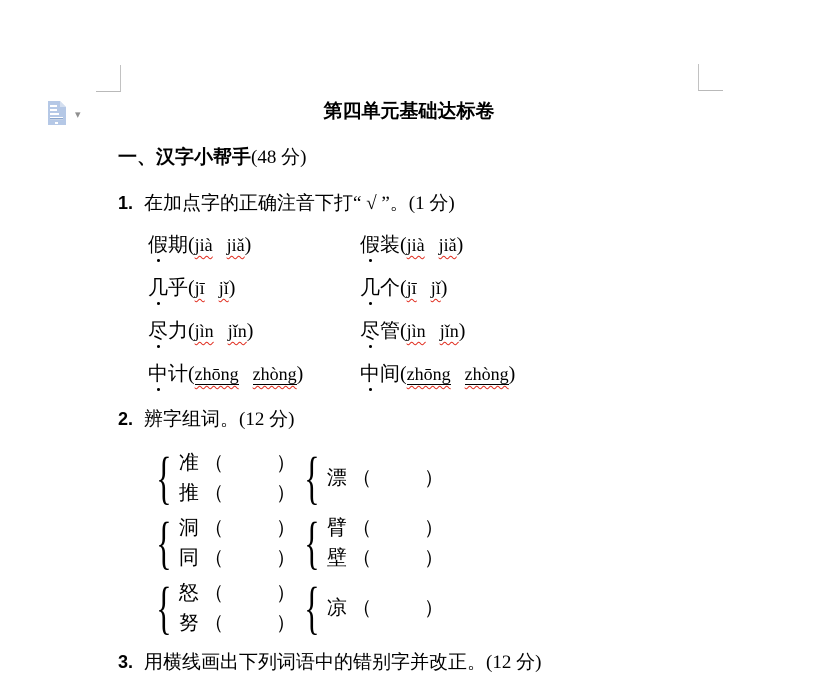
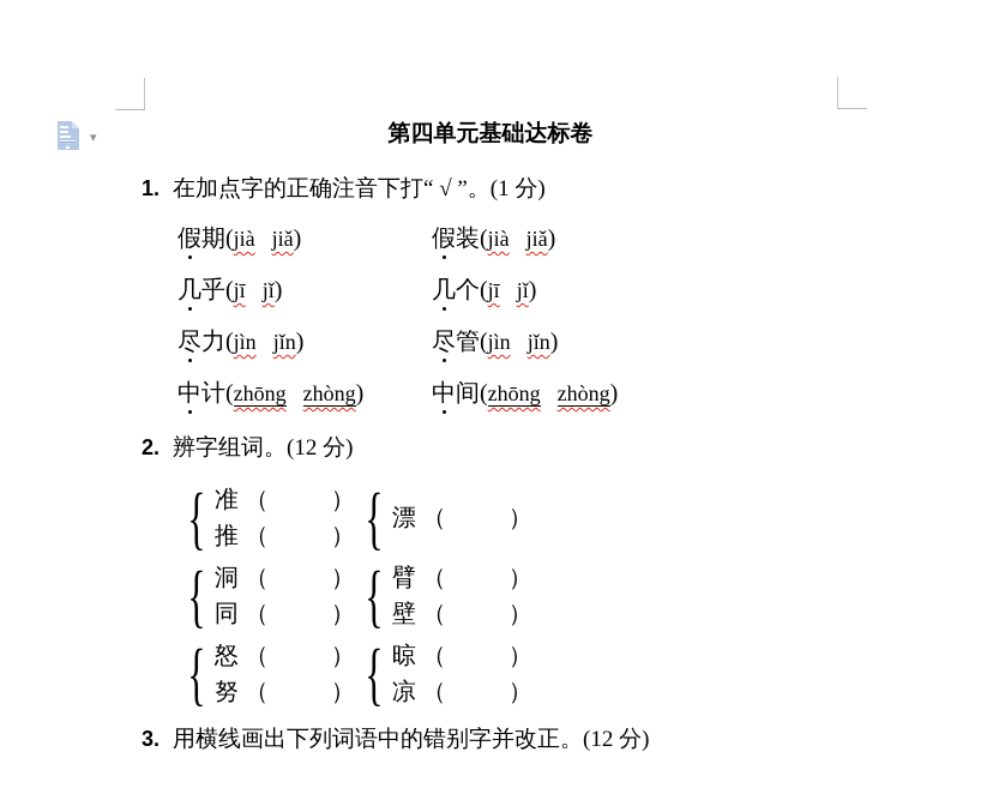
  ▾
  第四单元基础达标卷
- 一、汉字小帮手(48 分)
  1. 在加点字的正确注音下打“ √ ”。(1 分)
  假期(jià jiǎ)
  假装(jià jiǎ)
  几乎(jī jǐ)
  几个(jī jǐ)
  尽力(jìn jǐn)
  尽管(jìn jǐn)
  中计(zhōng zhòng)
  中间(zhōng zhòng)
  2. 辨字组词。(12 分)
  {
  准 （ ）
  推 （ ）
  {
  漂 （ ）
  {
  洞 （ ）
  同 （ ）
  {
  臂 （ ）
  壁 （ ）
  {
  怒 （ ）
  努 （ ）
  {
+ 晾 （ ）
  凉 （ ）
  3. 用横线画出下列词语中的错别字并改正。(12 分)
